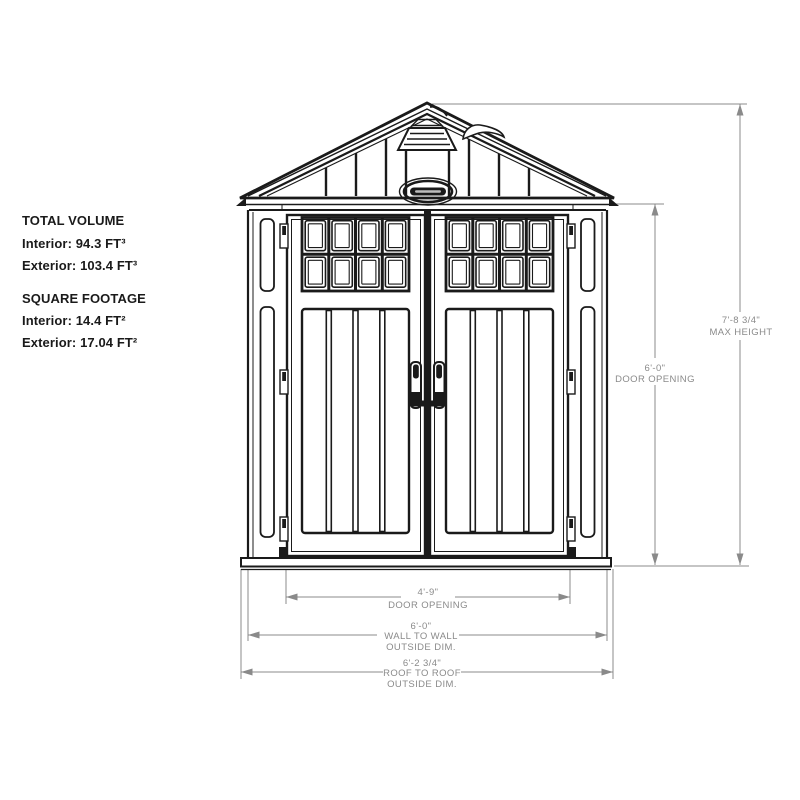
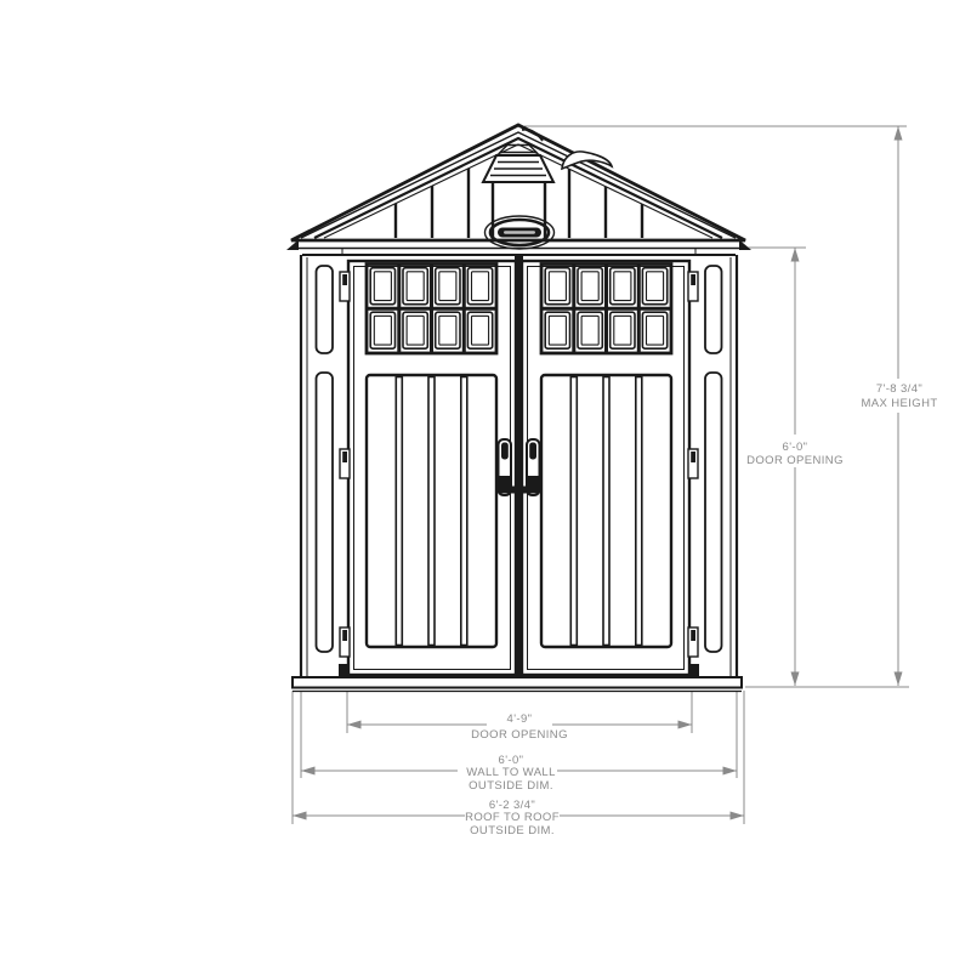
- TOTAL VOLUME
- Interior: 94.3 FT³
- Exterior: 103.4 FT³
- SQUARE FOOTAGE
- Interior: 14.4 FT²
- Exterior: 17.04 FT²
  6'-0"
  DOOR OPENING
  7'-8 3/4"
  MAX HEIGHT
  4'-9"
  DOOR OPENING
  6'-0"
  WALL TO WALL
  OUTSIDE DIM.
  6'-2 3/4"
  ROOF TO ROOF
  OUTSIDE DIM.
